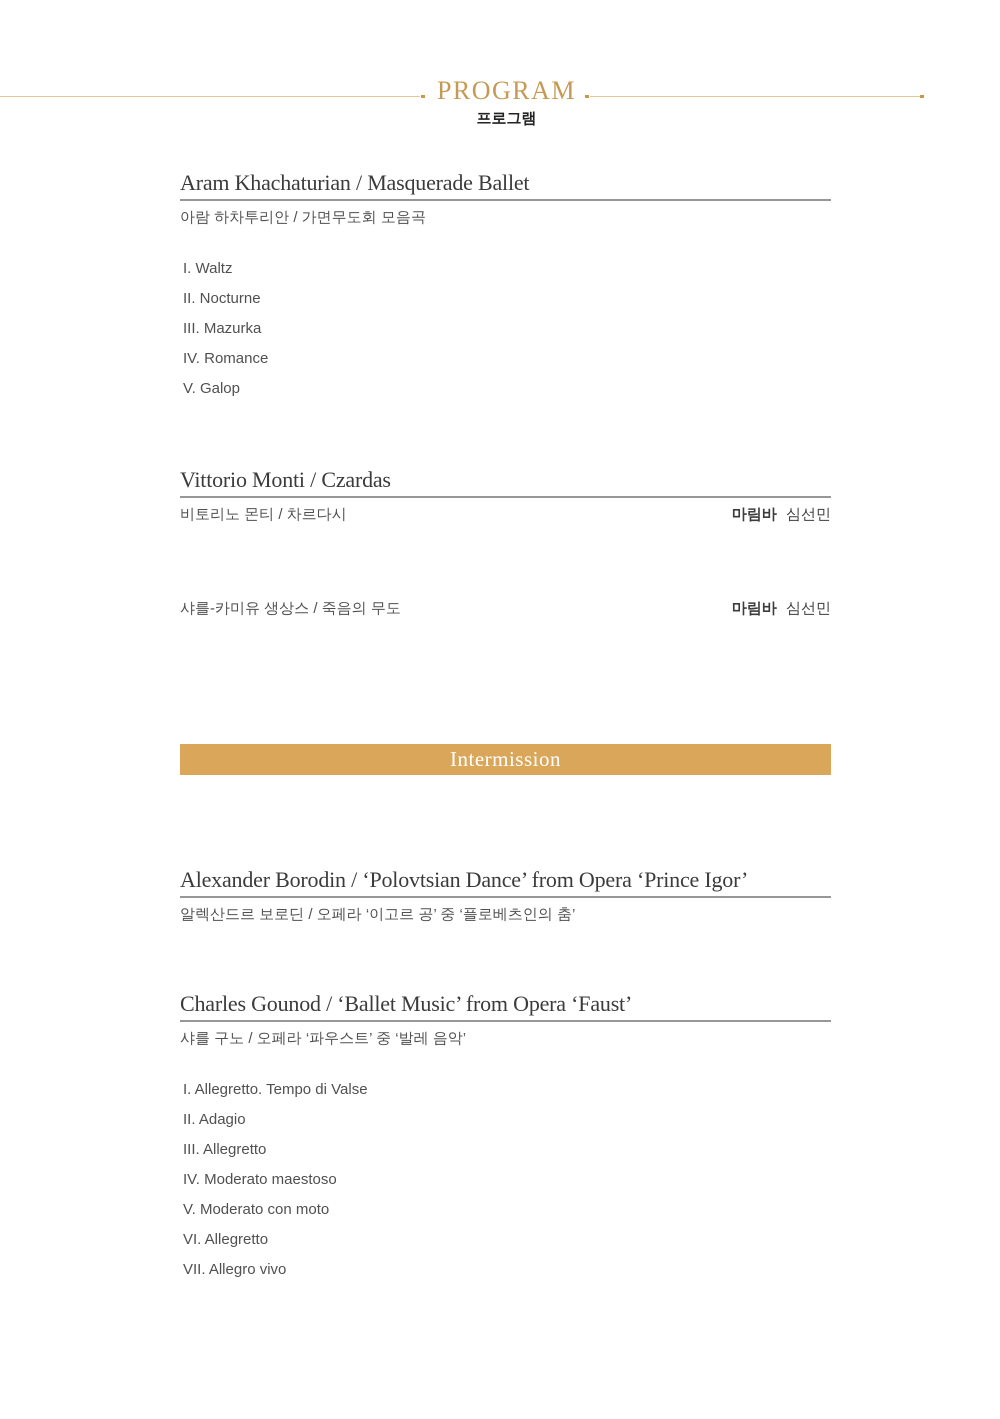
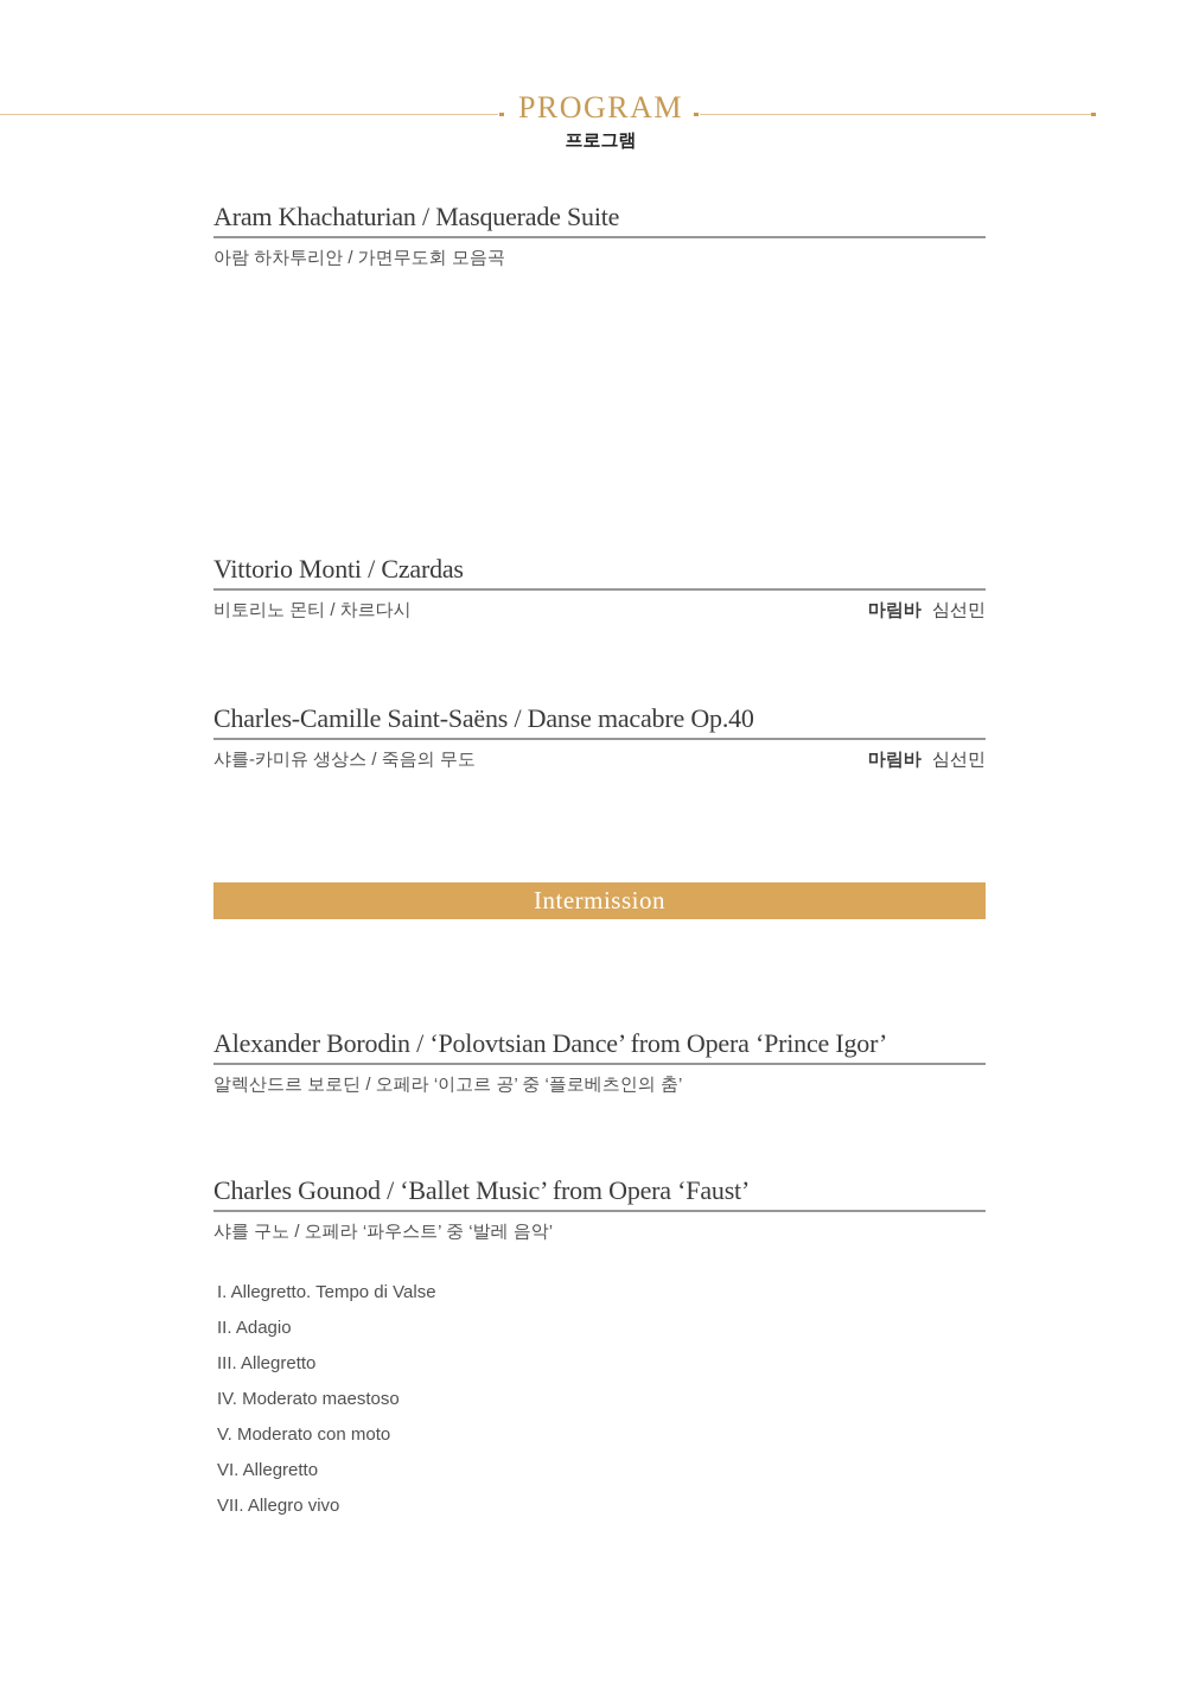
  PROGRAM
  프로그램
- Aram Khachaturian / Masquerade Ballet
+ Aram Khachaturian / Masquerade Suite
  아람 하차투리안 / 가면무도회 모음곡
- I. Waltz
- II. Nocturne
- III. Mazurka
- IV. Romance
- V. Galop
  Vittorio Monti / Czardas
  비토리노 몬티 / 차르다시
  마림바 심선민
+ Charles-Camille Saint-Saëns / Danse macabre Op.40
  샤를-카미유 생상스 / 죽음의 무도
  마림바 심선민
  Intermission
  Alexander Borodin / ‘Polovtsian Dance’ from Opera ‘Prince Igor’
  알렉산드르 보로딘 / 오페라 ‘이고르 공’ 중 ‘플로베츠인의 춤’
  Charles Gounod / ‘Ballet Music’ from Opera ‘Faust’
  샤를 구노 / 오페라 ‘파우스트’ 중 ‘발레 음악’
  I. Allegretto. Tempo di Valse
  II. Adagio
  III. Allegretto
  IV. Moderato maestoso
  V. Moderato con moto
  VI. Allegretto
  VII. Allegro vivo
